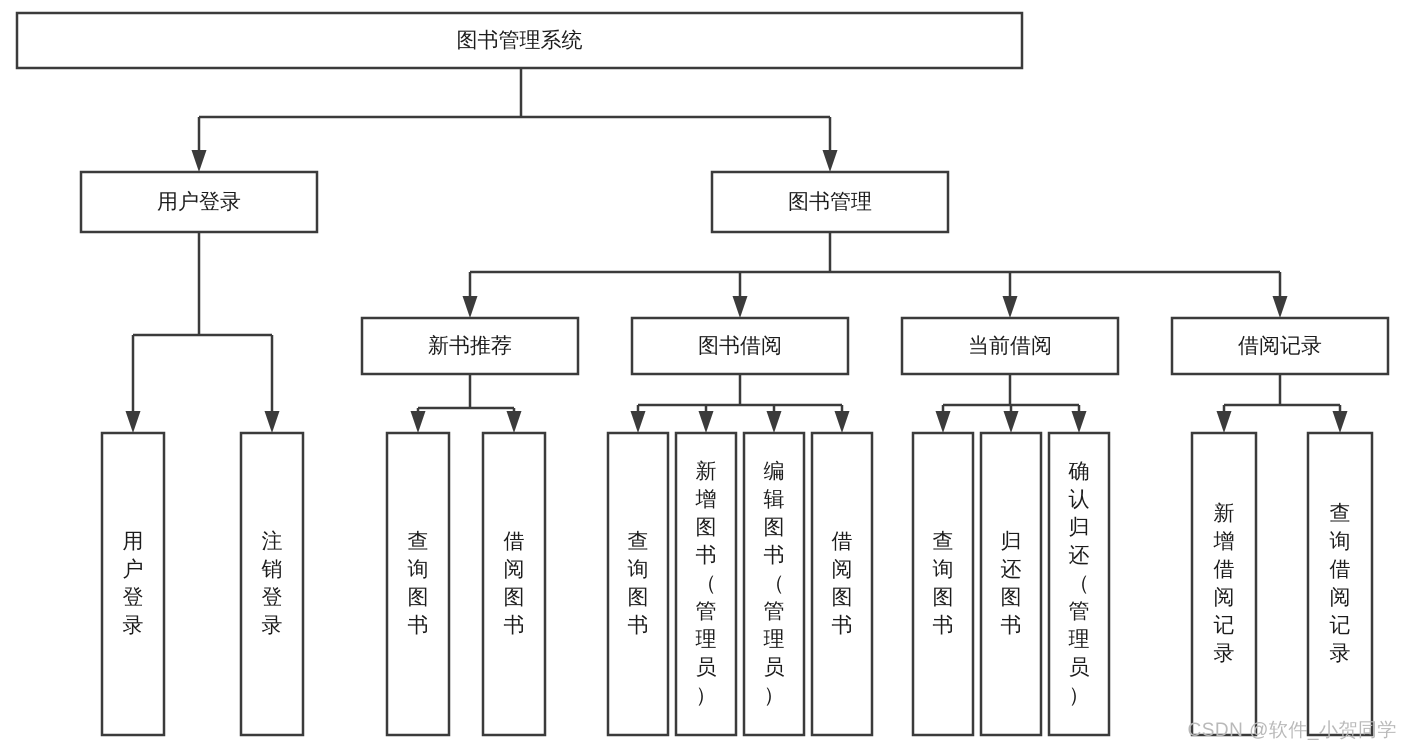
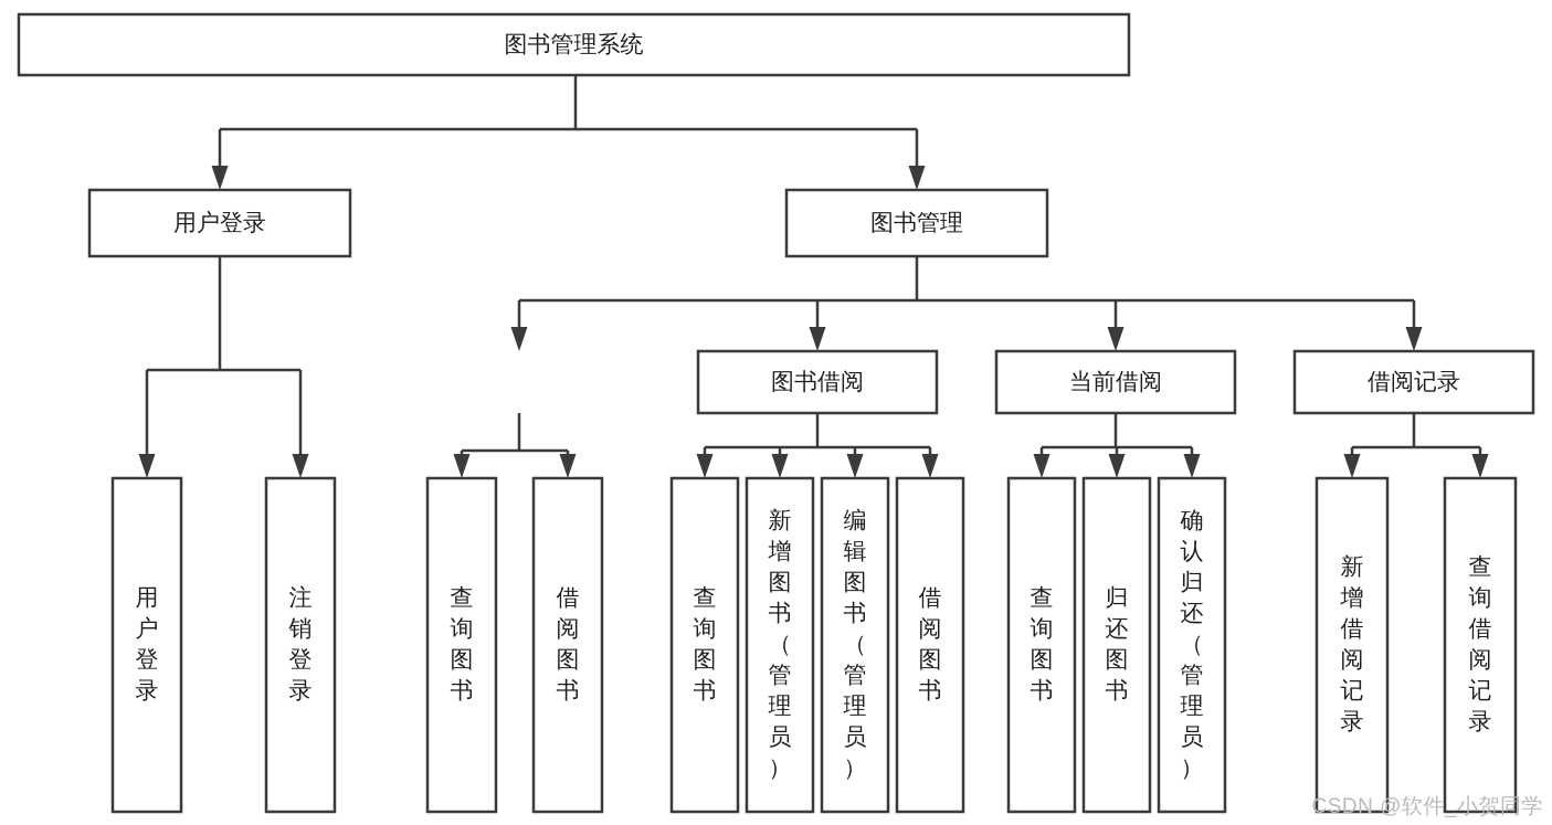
  图书管理系统
  用户登录
  图书管理
- 新书推荐
  图书借阅
  当前借阅
  借阅记录
  用户登录
  注销登录
  查询图书
  借阅图书
  查询图书
  新增图书（管理员）
  编辑图书（管理员）
  借阅图书
  查询图书
  归还图书
  确认归还（管理员）
  新增借阅记录
  查询借阅记录
  CSDN @软件_小贺同学
